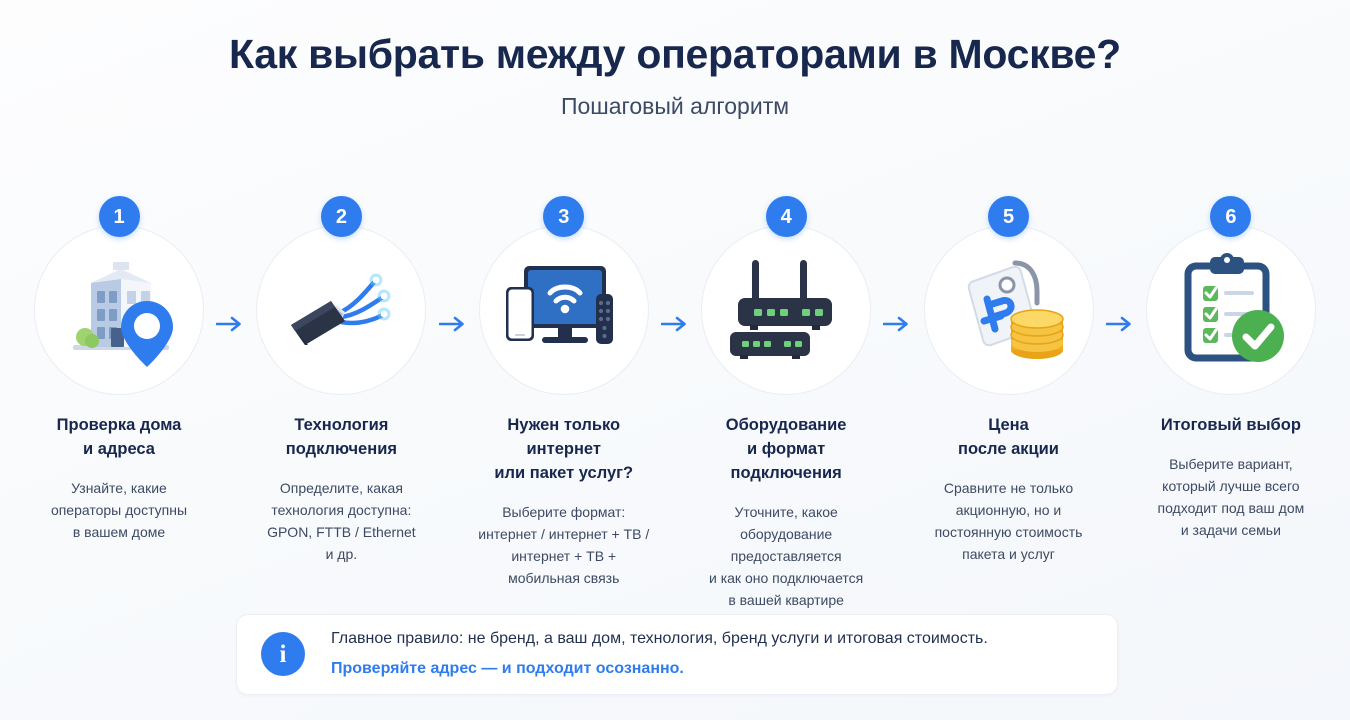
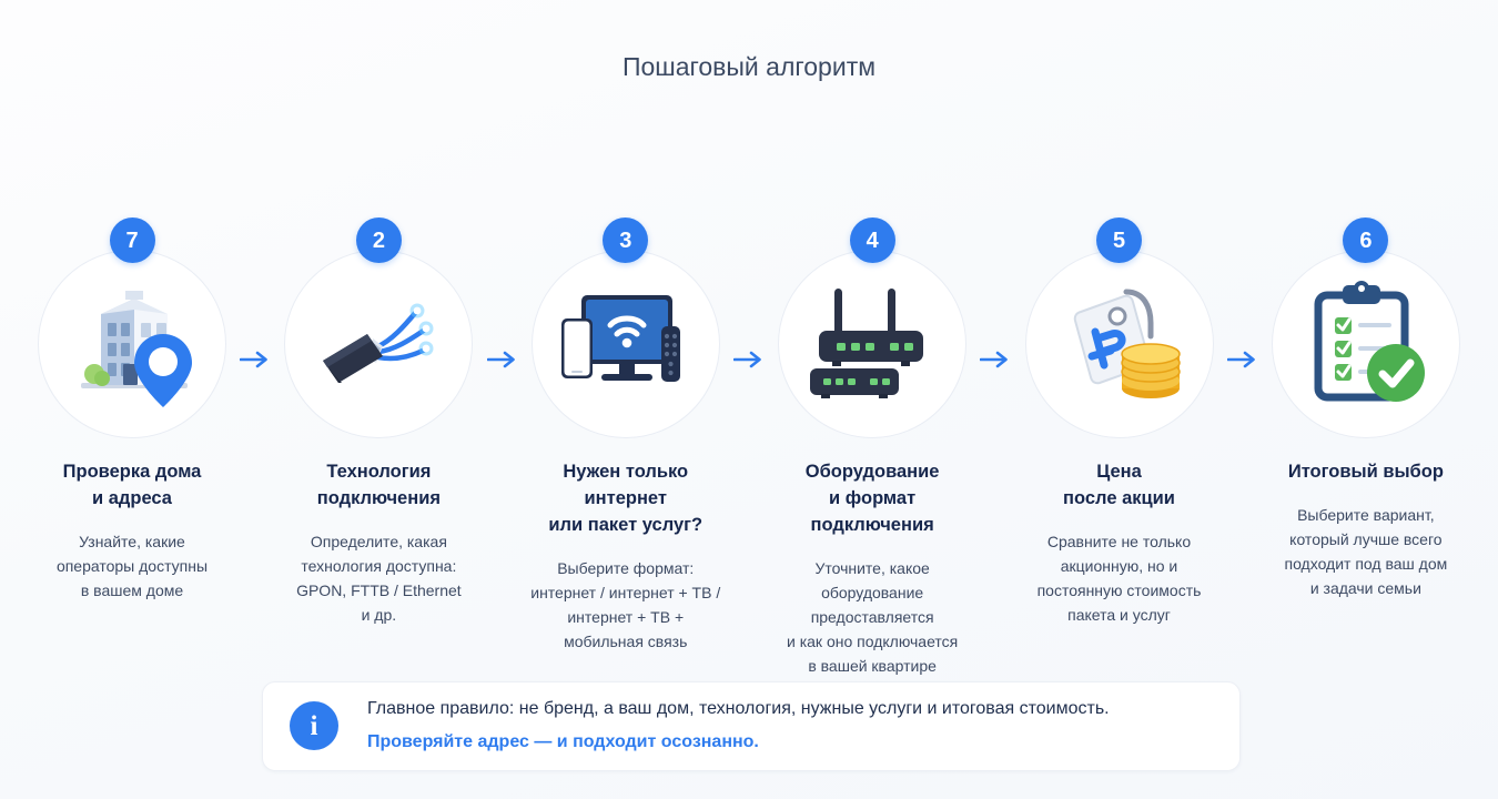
- Как выбрать между операторами в Москве?
  Пошаговый алгоритм
- 1
+ 7
  Проверка дома
  и адреса
  Узнайте, какие
  операторы доступны
  в вашем доме
  2
  Технология
  подключения
  Определите, какая
  технология доступна:
  GPON, FTTB / Ethernet
  и др.
  3
  Нужен только интернет
  или пакет услуг?
  Выберите формат:
  интернет / интернет + ТВ /
  интернет + ТВ +
  мобильная связь
  4
  Оборудование
  и формат подключения
  Уточните, какое
  оборудование предоставляется
  и как оно подключается
  в вашей квартире
  5
  Цена
  после акции
  Сравните не только
  акционную, но и
  постоянную стоимость
  пакета и услуг
  6
  Итоговый выбор
  Выберите вариант,
  который лучше всего
  подходит под ваш дом
  и задачи семьи
  i
- Главное правило: не бренд, а ваш дом, технология, бренд услуги и итоговая стоимость.
+ Главное правило: не бренд, а ваш дом, технология, нужные услуги и итоговая стоимость.
  Проверяйте адрес — и подходит осознанно.
